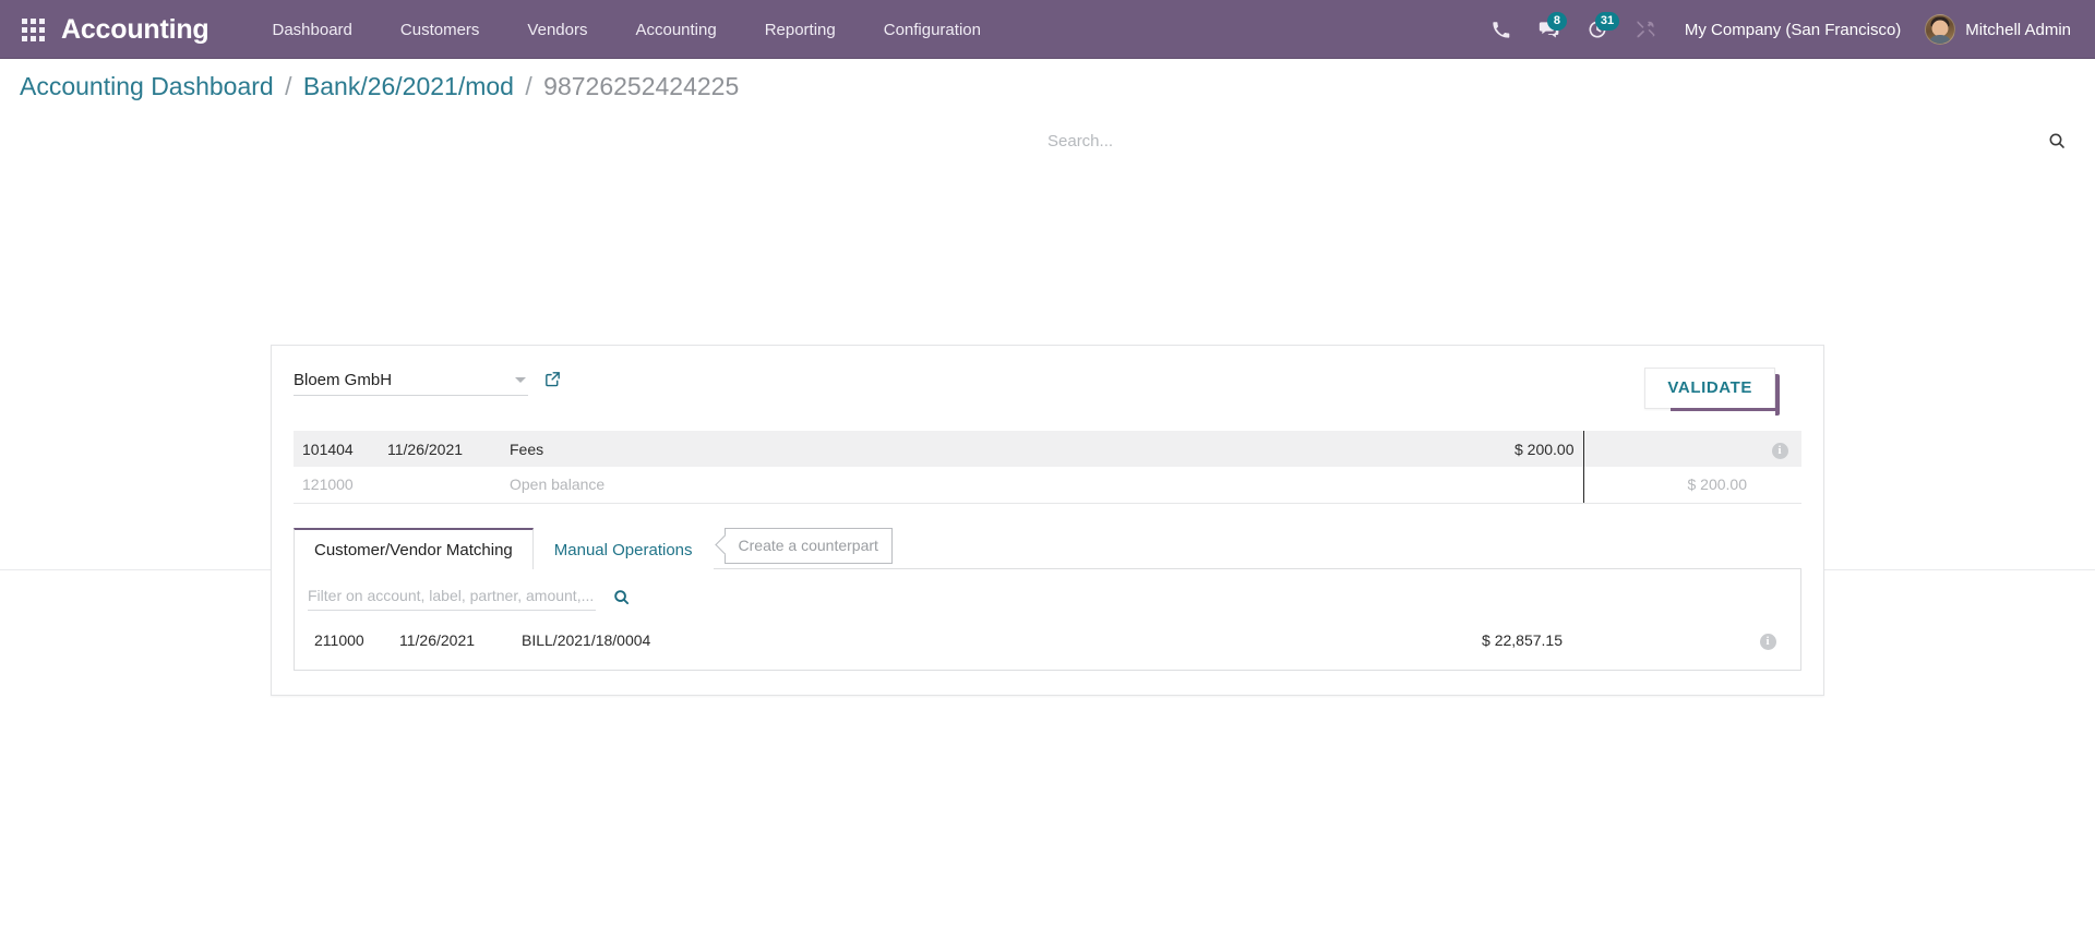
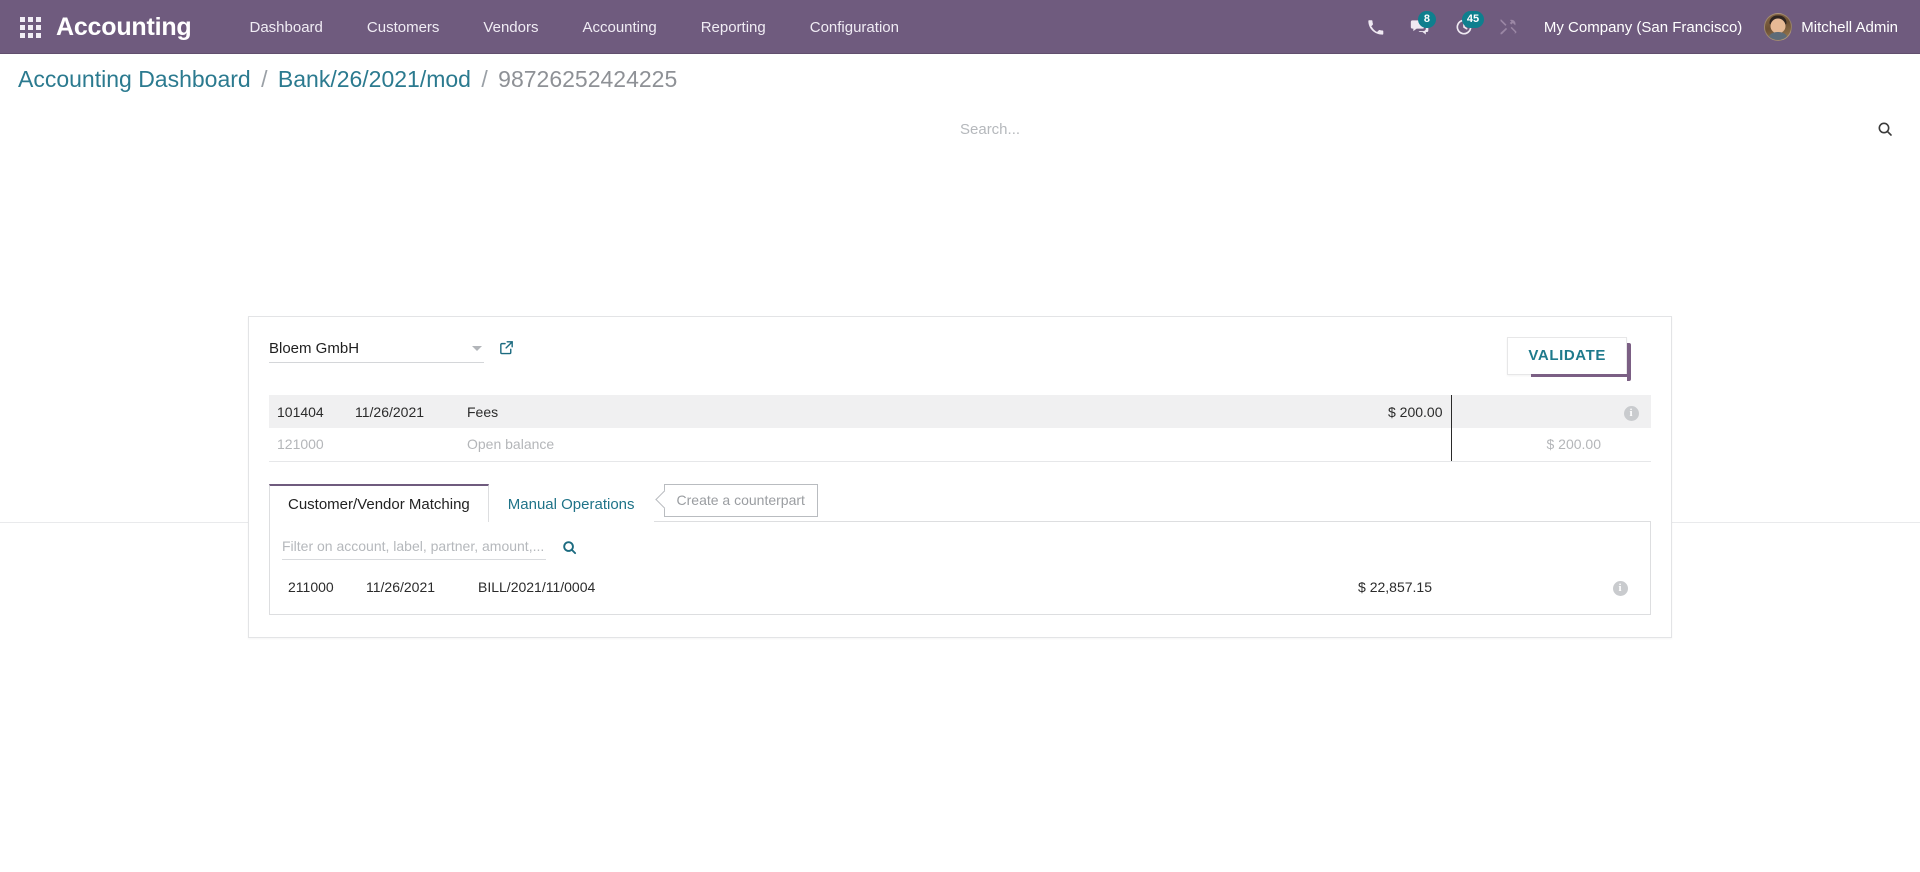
  Accounting
  Dashboard
  Customers
  Vendors
  Accounting
  Reporting
  Configuration
  8
- 31
+ 45
  My Company (San Francisco)
  Mitchell Admin
  Accounting Dashboard / Bank/26/2021/mod / 98726252424225
  Search...
  Bloem GmbH
  VALIDATE
  101404	11/26/2021	Fees	$ 200.00		i
  121000		Open balance		$ 200.00
  Customer/Vendor Matching
  Manual Operations
  Create a counterpart
  Filter on account, label, partner, amount,...
- 211000	11/26/2021	BILL/2021/18/0004	$ 22,857.15		i
+ 211000	11/26/2021	BILL/2021/11/0004	$ 22,857.15		i
